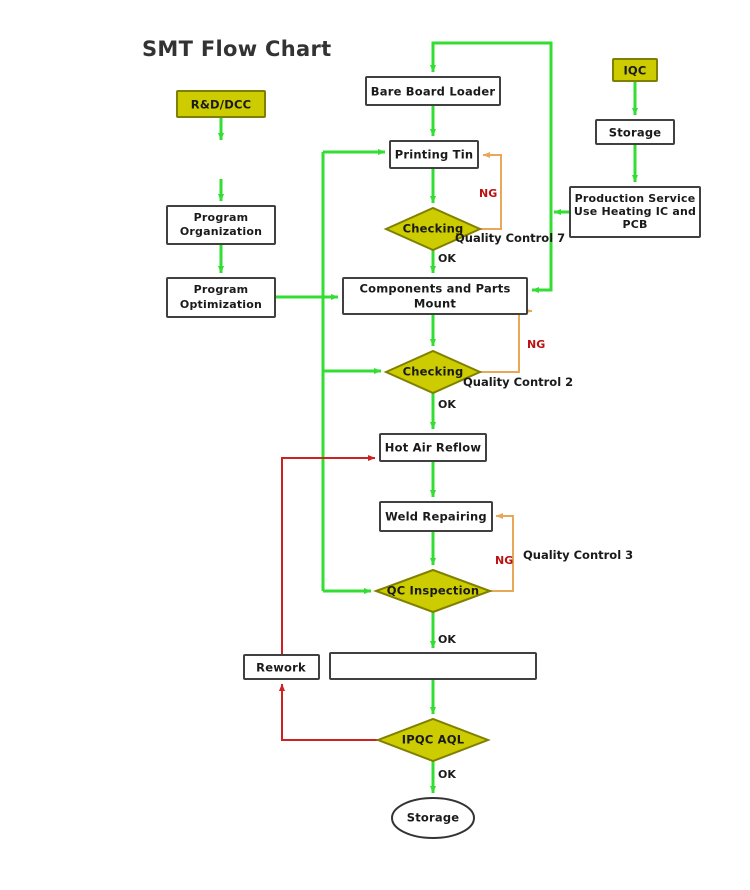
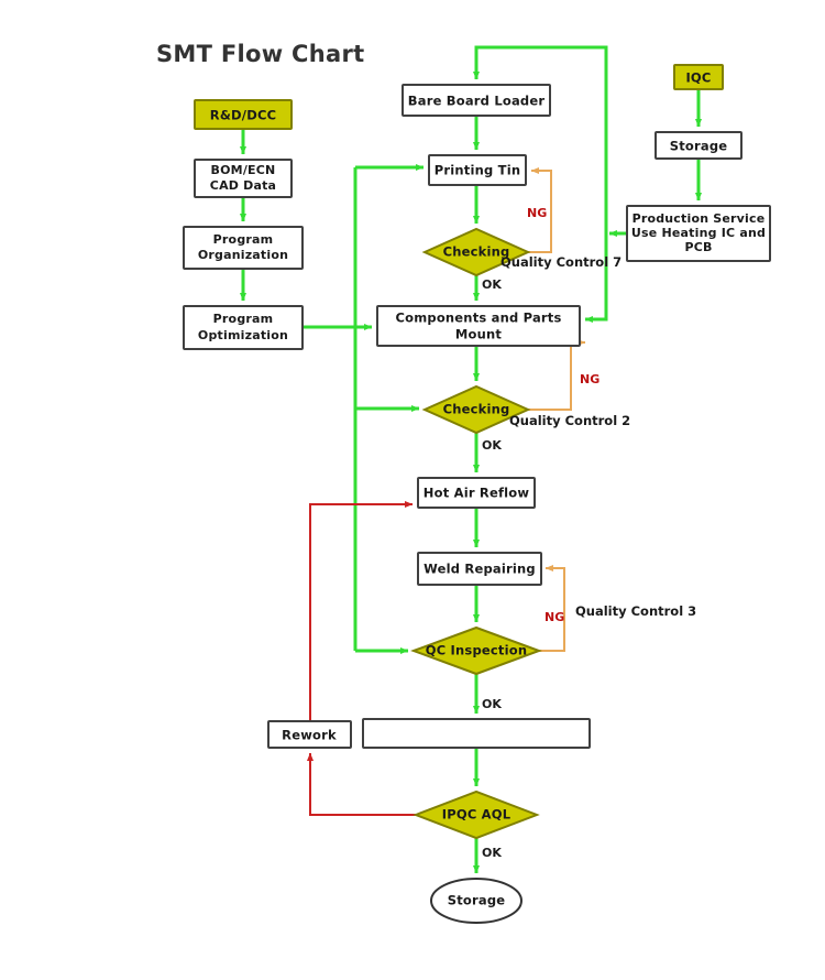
  SMT Flow Chart
  R&D/DCC
+ BOM/ECN
+ CAD Data
  Program
  Organization
  Program
  Optimization
  Bare Board Loader
  Printing Tin
  Checking
  Components and Parts
  Mount
  Checking
  Hot Air Reflow
  Weld Repairing
  QC Inspection
  Rework
  IPQC AQL
  IQC
  Storage
  Production Service
  Use Heating IC and
  PCB
  Storage
  NG
  NG
  NG
  Quality Control 7
  Quality Control 2
  Quality Control 3
  OK
  OK
  OK
  OK
